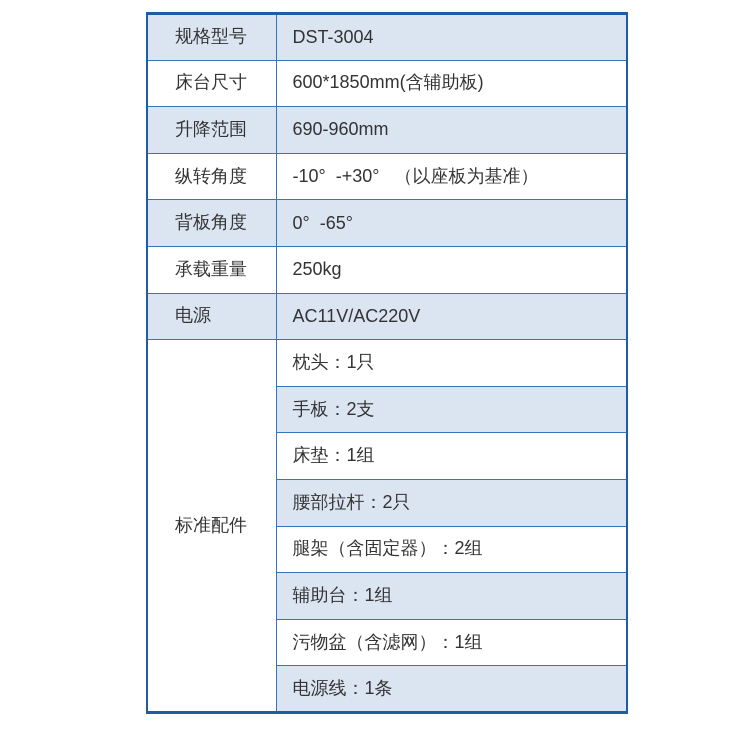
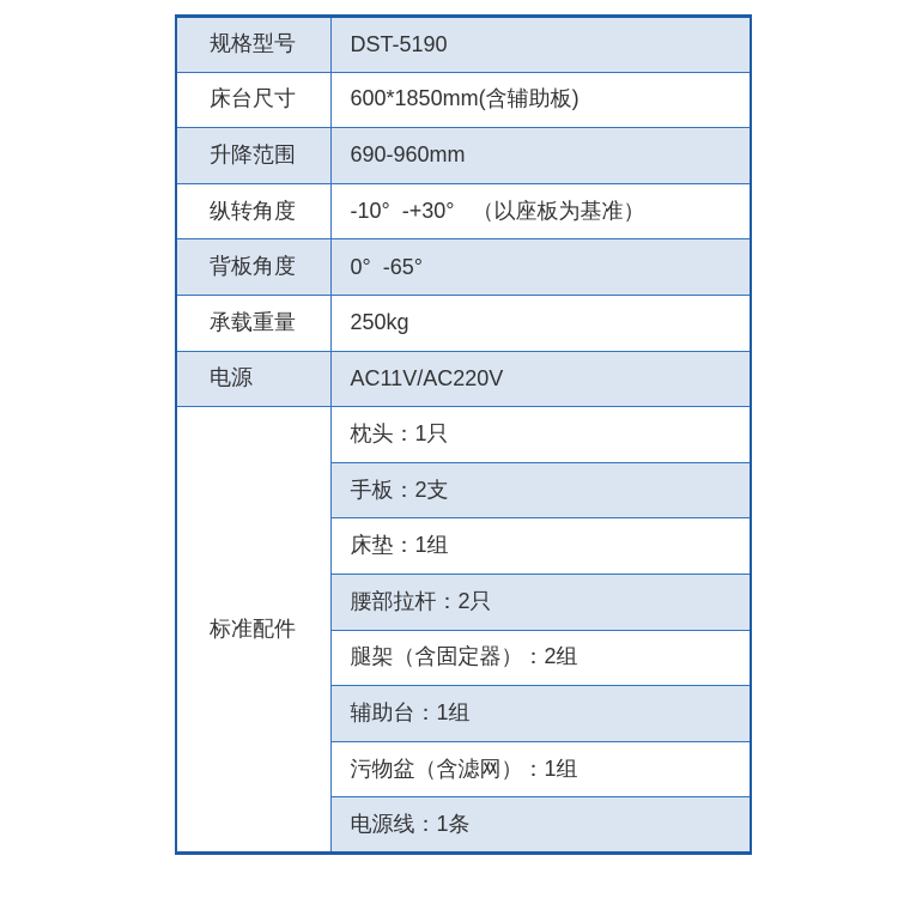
- 规格型号	DST-3004
+ 规格型号	DST-5190
  床台尺寸	600*1850mm(含辅助板)
  升降范围	690-960mm
  纵转角度	-10° -+30° （以座板为基准）
  背板角度	0° -65°
  承载重量	250kg
  电源	AC11V/AC220V
  标准配件	枕头：1只
  手板：2支
  床垫：1组
  腰部拉杆：2只
  腿架（含固定器）：2组
  辅助台：1组
  污物盆（含滤网）：1组
  电源线：1条
